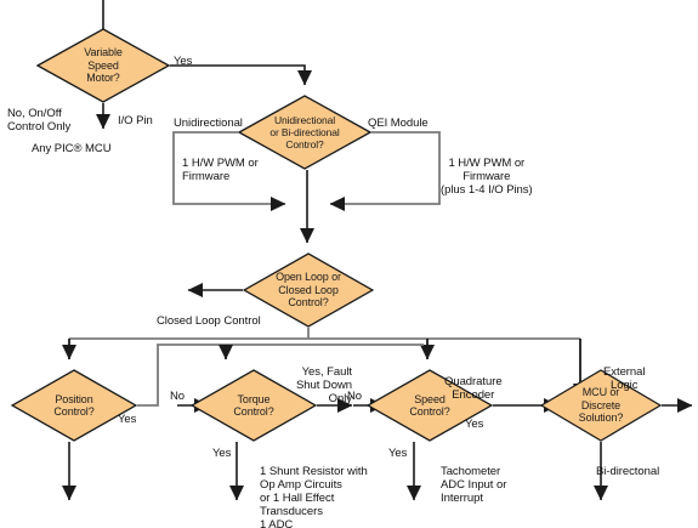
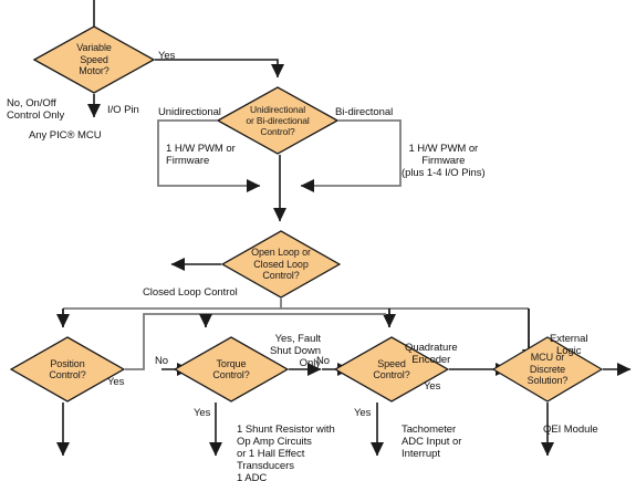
  Variable
  Speed
  Motor?
  Unidirectional
  or Bi-directional
  Control?
  Open Loop or
  Closed Loop
  Control?
  Position
  Control?
  Torque
  Control?
  Speed
  Control?
  MCU or
  Discrete
  Solution?
  Yes
  No, On/Off
  Control Only
  I/O Pin
  Any PIC® MCU
  Unidirectional
  1 H/W PWM or
  Firmware
- QEI Module
+ Bi-directonal
  1 H/W PWM or
  Firmware
  (plus 1-4 I/O Pins)
  Closed Loop Control
  Yes
  No
  Yes
  Yes, Fault
  Shut Down
  Only
  1 Shunt Resistor with
  Op Amp Circuits
  or 1 Hall Effect
  Transducers
  1 ADC
  No
  Yes
  Quadrature
  Encoder
  Yes
  Tachometer
  ADC Input or
  Interrupt
  External
  Logic
- Bi-directonal
+ QEI Module
